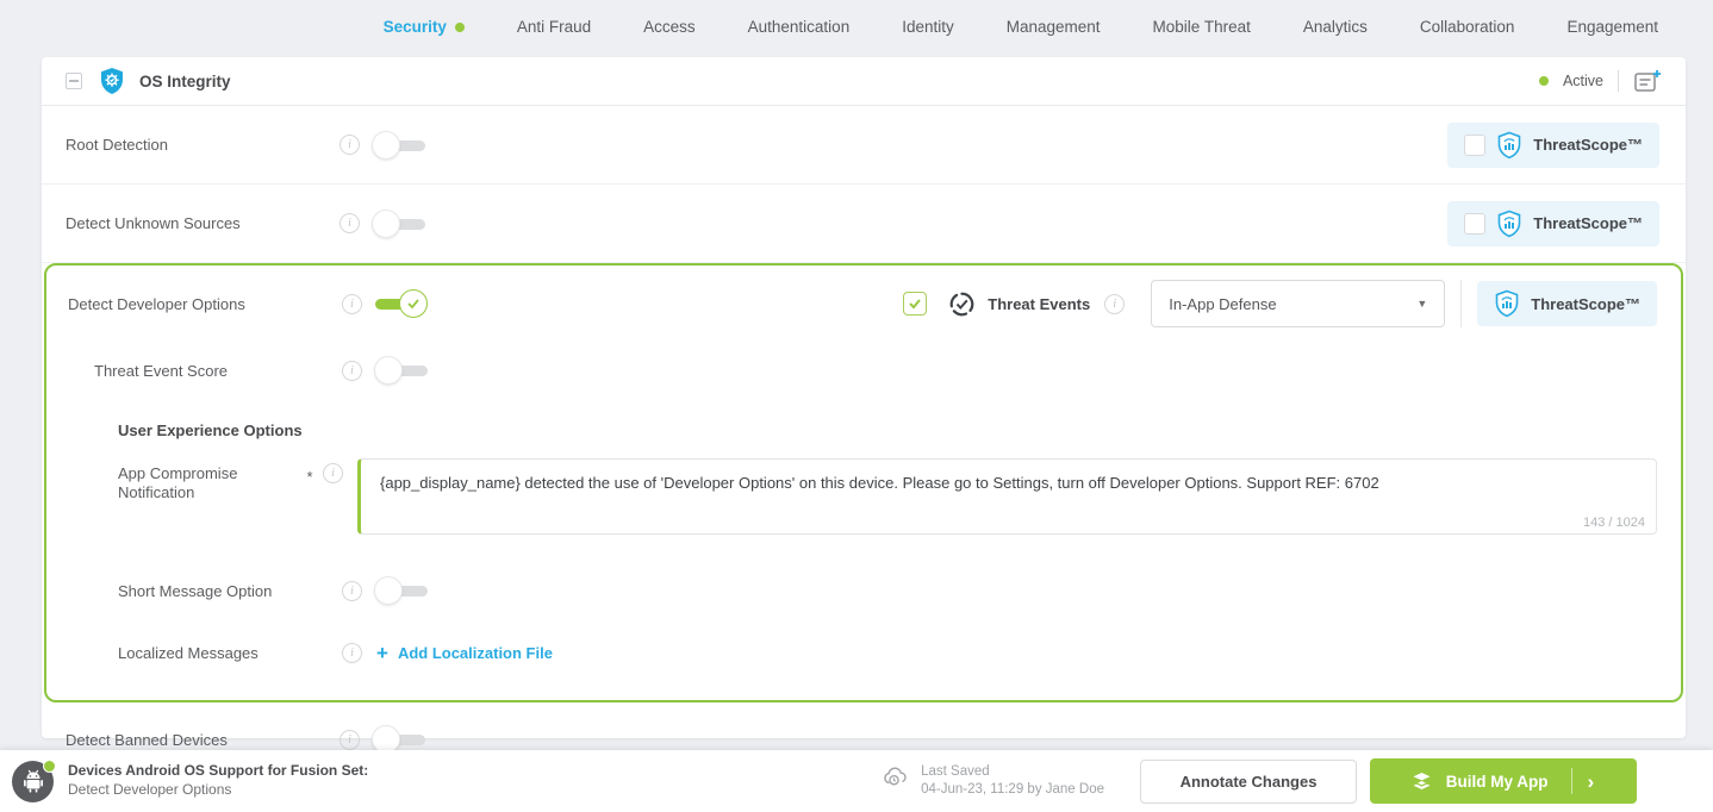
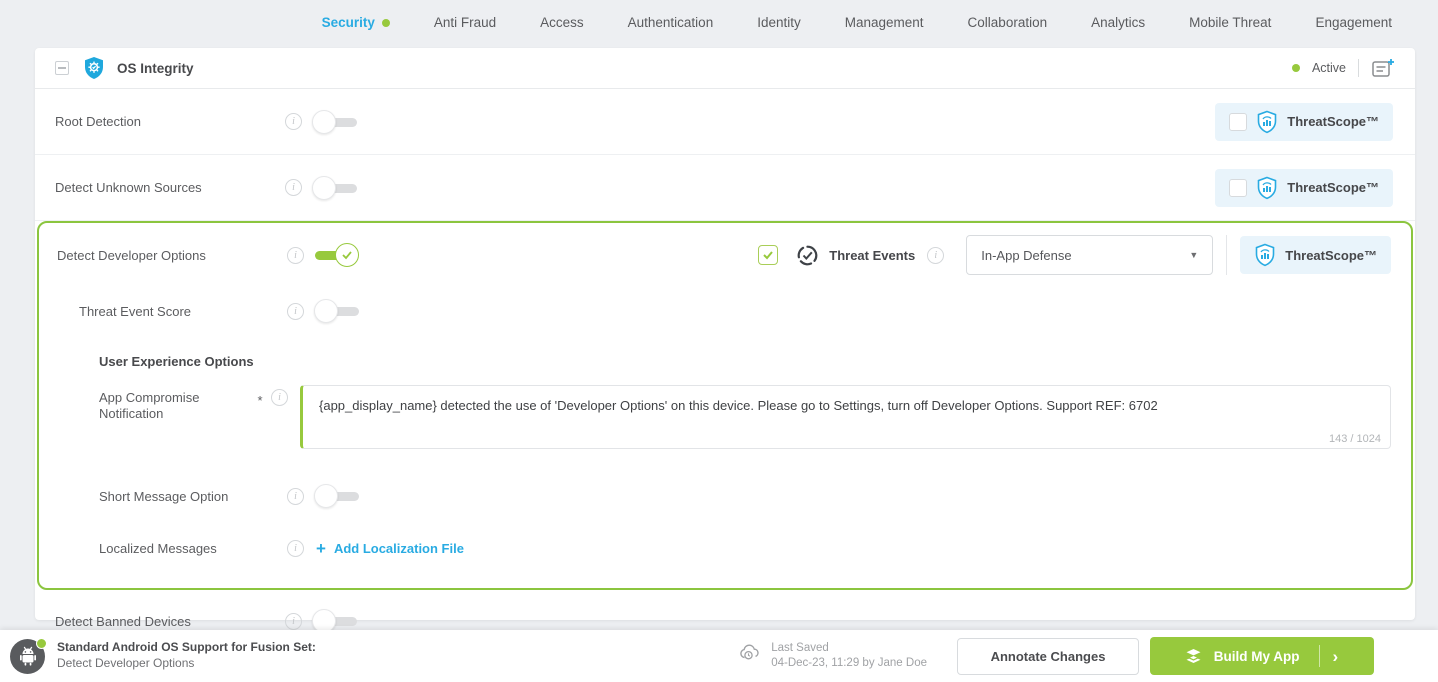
  Security
  Anti Fraud
  Access
  Authentication
  Identity
  Management
- Mobile Threat
+ Collaboration
  Analytics
- Collaboration
+ Mobile Threat
  Engagement
  OS Integrity
  Active
  Root Detection
  i
  ThreatScope™
  Detect Unknown Sources
  i
  ThreatScope™
  Detect Developer Options
  i
  Threat Events
  i
  In-App Defense
  ▼
  ThreatScope™
  Threat Event Score
  i
  User Experience Options
  App Compromise Notification
  *
  i
  {app_display_name} detected the use of 'Developer Options' on this device. Please go to Settings, turn off Developer Options. Support REF: 6702
  143 / 1024
  Short Message Option
  i
  Localized Messages
  i
  +
  Add Localization File
  Detect Banned Devices
  i
- Devices Android OS Support for Fusion Set:
+ Standard Android OS Support for Fusion Set:
  Detect Developer Options
  Last Saved
- 04-Jun-23, 11:29 by Jane Doe
+ 04-Dec-23, 11:29 by Jane Doe
  Annotate Changes
  Build My App
  ›
